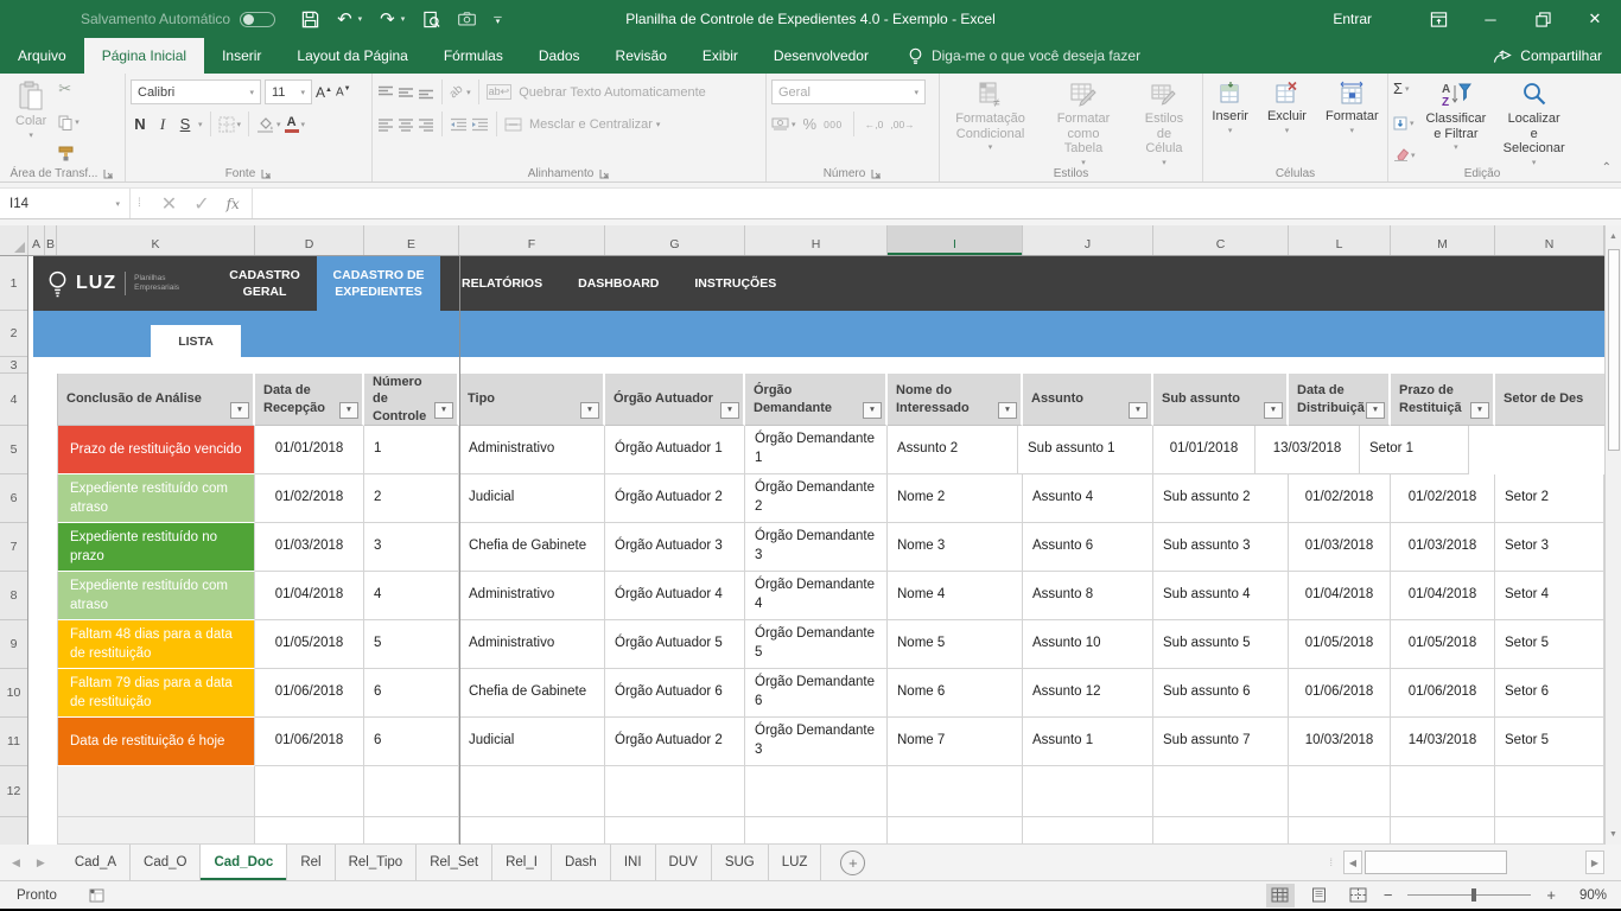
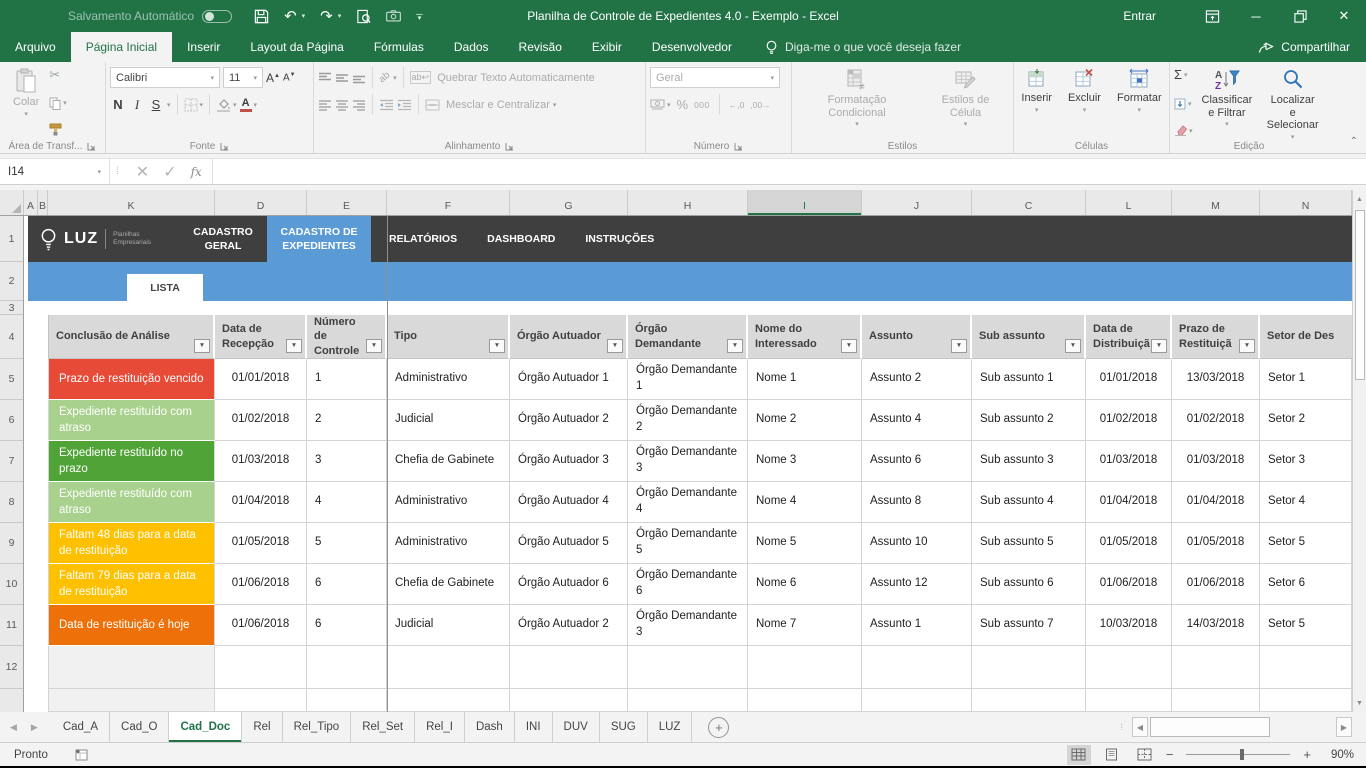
  Salvamento Automático
  ↶
  ↷
  ─
  Planilha de Controle de Expedientes 4.0 - Exemplo - Excel
  Entrar
  ─
  ✕
  Arquivo
  Página Inicial
  Inserir
  Layout da Página
  Fórmulas
  Dados
  Revisão
  Exibir
  Desenvolvedor
  Diga-me o que você deseja fazer
  Compartilhar
  Colar
  ✂
  Área de Transf...
  Calibri
  11
  N
  I
  S
  A
  Fonte
  ab
  ↩
  Quebrar Texto Automaticamente
  Mesclar e Centralizar
  Alinhamento
  Geral
  %
  000
  ←,0
  ,00→
  Número
  ≠
  Formatação Condicional
- Formatar como Tabela
  Estilos de Célula
  Estilos
  Inserir
  Excluir
  Formatar
  Células
  Σ
  A
  Z
  Classificar e Filtrar
  Localizar e Selecionar
  Edição
  ⌃
  I14
  ⁞
  ✕
  ✓
  fx
  A
  B
  K
  D
  E
  F
  G
  H
  I
  J
  C
  L
  M
  N
  1
  2
  3
  4
  5
  6
  7
  8
  9
  10
  11
  12
  LUZ
  CADASTRO GERAL
  CADASTRO DE EXPEDIENTES
  RELATÓRIOS
  DASHBOARD
  INSTRUÇÕES
  LISTA
  Conclusão de Análise
  Data de Recepção
  Número de Controle
  Tipo
  Órgão Autuador
  Órgão Demandante
  Nome do Interessado
  Assunto
  Sub assunto
  Data de Distribuiçã
  Prazo de Restituiçã
  Setor de Des
  Prazo de restituição vencido
  01/01/2018
  1
  Administrativo
  Órgão Autuador 1
  Órgão Demandante 1
+ Nome 1
  Assunto 2
  Sub assunto 1
  01/01/2018
  13/03/2018
  Setor 1
  Expediente restituído com atraso
  01/02/2018
  2
  Judicial
  Órgão Autuador 2
  Órgão Demandante 2
  Nome 2
  Assunto 4
  Sub assunto 2
  01/02/2018
  01/02/2018
  Setor 2
  Expediente restituído no prazo
  01/03/2018
  3
  Chefia de Gabinete
  Órgão Autuador 3
  Órgão Demandante 3
  Nome 3
  Assunto 6
  Sub assunto 3
  01/03/2018
  01/03/2018
  Setor 3
  Expediente restituído com atraso
  01/04/2018
  4
  Administrativo
  Órgão Autuador 4
  Órgão Demandante 4
  Nome 4
  Assunto 8
  Sub assunto 4
  01/04/2018
  01/04/2018
  Setor 4
  Faltam 48 dias para a data de restituição
  01/05/2018
  5
  Administrativo
  Órgão Autuador 5
  Órgão Demandante 5
  Nome 5
  Assunto 10
  Sub assunto 5
  01/05/2018
  01/05/2018
  Setor 5
  Faltam 79 dias para a data de restituição
  01/06/2018
  6
  Chefia de Gabinete
  Órgão Autuador 6
  Órgão Demandante 6
  Nome 6
  Assunto 12
  Sub assunto 6
  01/06/2018
  01/06/2018
  Setor 6
  Data de restituição é hoje
  01/06/2018
  6
  Judicial
  Órgão Autuador 2
  Órgão Demandante 3
  Nome 7
  Assunto 1
  Sub assunto 7
  10/03/2018
  14/03/2018
  Setor 5
  ◀
  ▶
  Cad_A
  Cad_O
  Cad_Doc
  Rel
  Rel_Tipo
  Rel_Set
  Rel_I
  Dash
  INI
  DUV
  SUG
  LUZ
  +
  ⁞
  ◀
  ▶
  Pronto
  −
  +
  90%
